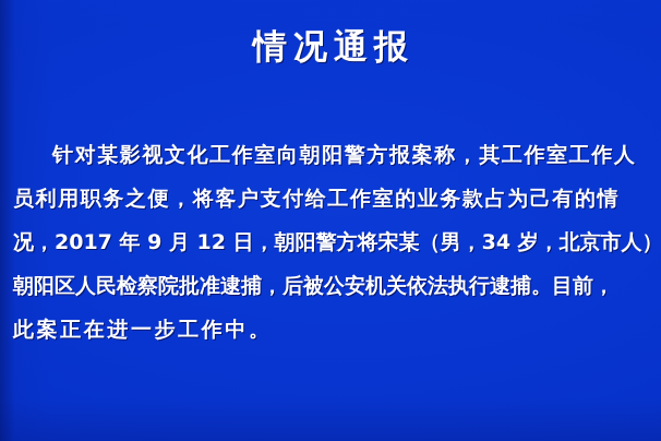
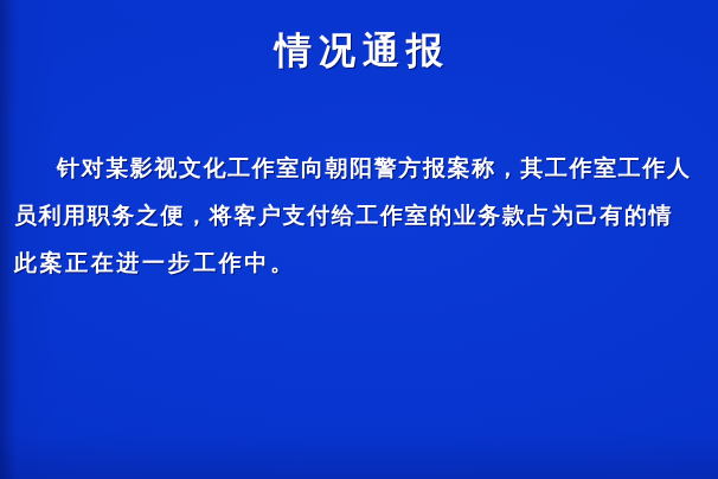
  情况通报
  针对某影视文化工作室向朝阳警方报案称，其工作室工作人
  员利用职务之便，将客户支付给工作室的业务款占为己有的情
- 况，2017 年 9 月 12 日，朝阳警方将宋某（男，34 岁，北京市人）
- 朝阳区人民检察院批准逮捕，后被公安机关依法执行逮捕。目前，
  此案正在进一步工作中。
